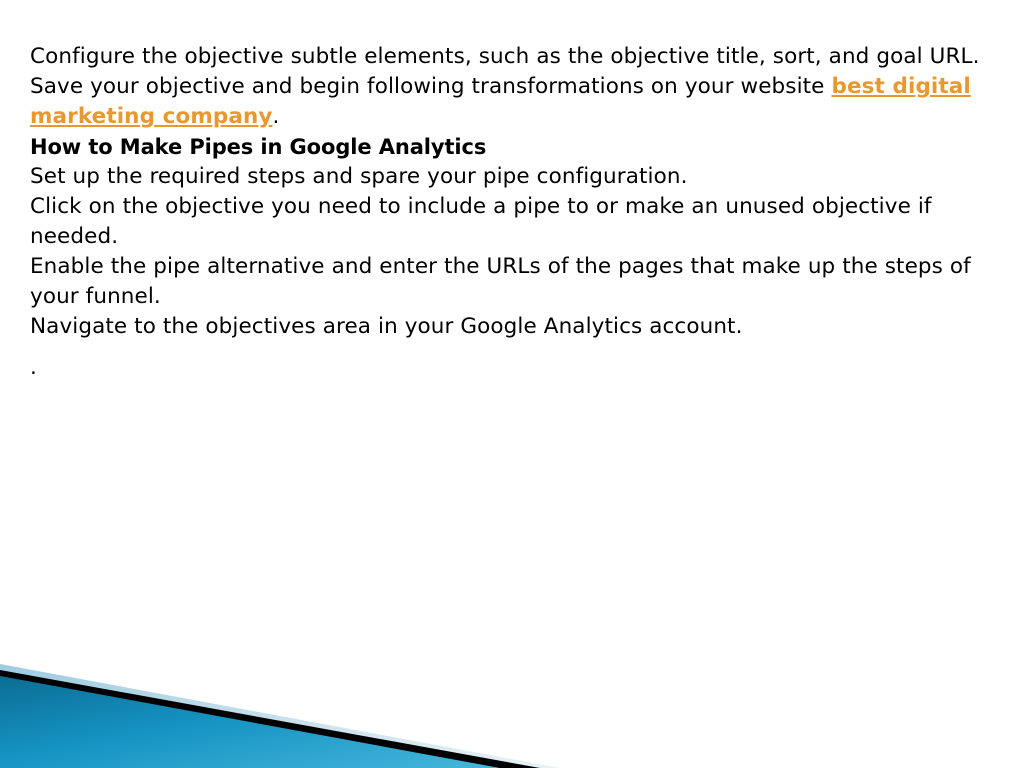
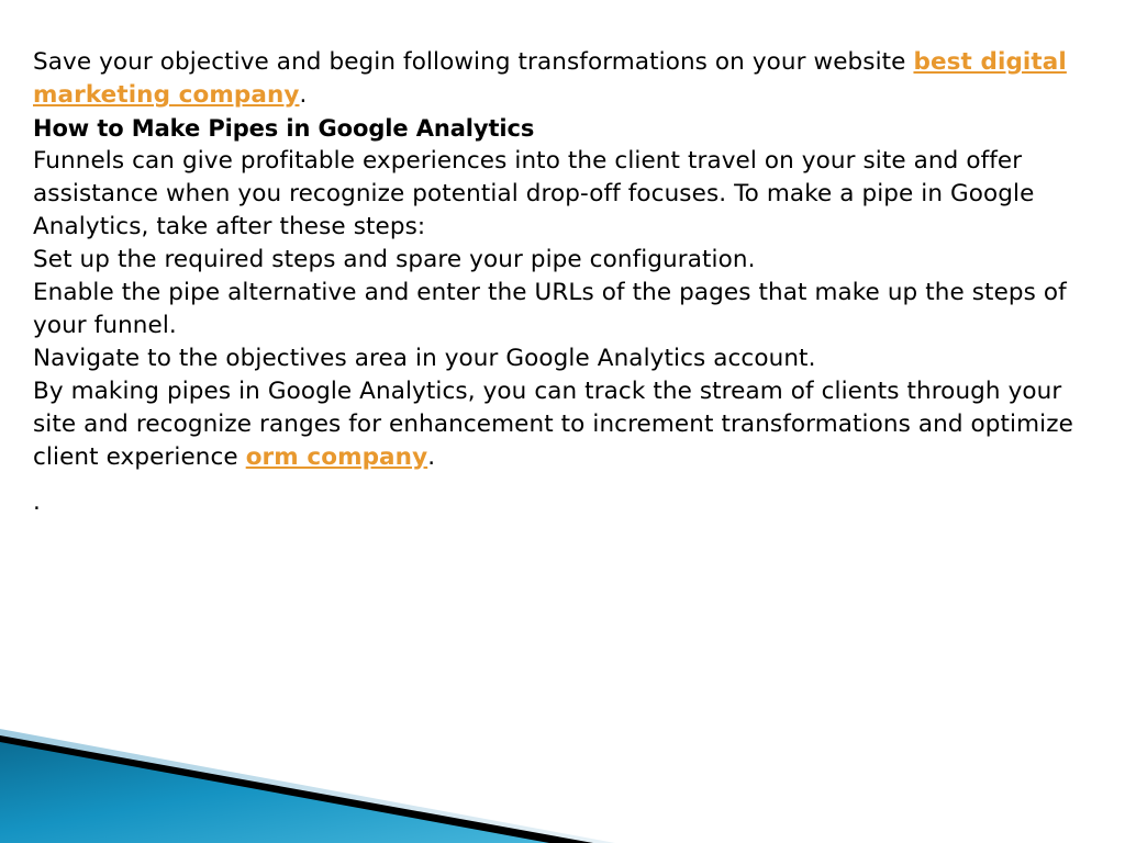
- Configure the objective subtle elements, such as the objective title, sort, and goal URL.
  Save your objective and begin following transformations on your website best digital marketing company.
  How to Make Pipes in Google Analytics
+ Funnels can give profitable experiences into the client travel on your site and offer assistance when you recognize potential drop-off focuses. To make a pipe in Google Analytics, take after these steps:
  Set up the required steps and spare your pipe configuration.
- Click on the objective you need to include a pipe to or make an unused objective if needed.
  Enable the pipe alternative and enter the URLs of the pages that make up the steps of your funnel.
  Navigate to the objectives area in your Google Analytics account.
+ By making pipes in Google Analytics, you can track the stream of clients through your site and recognize ranges for enhancement to increment transformations and optimize client experience orm company.
  .
